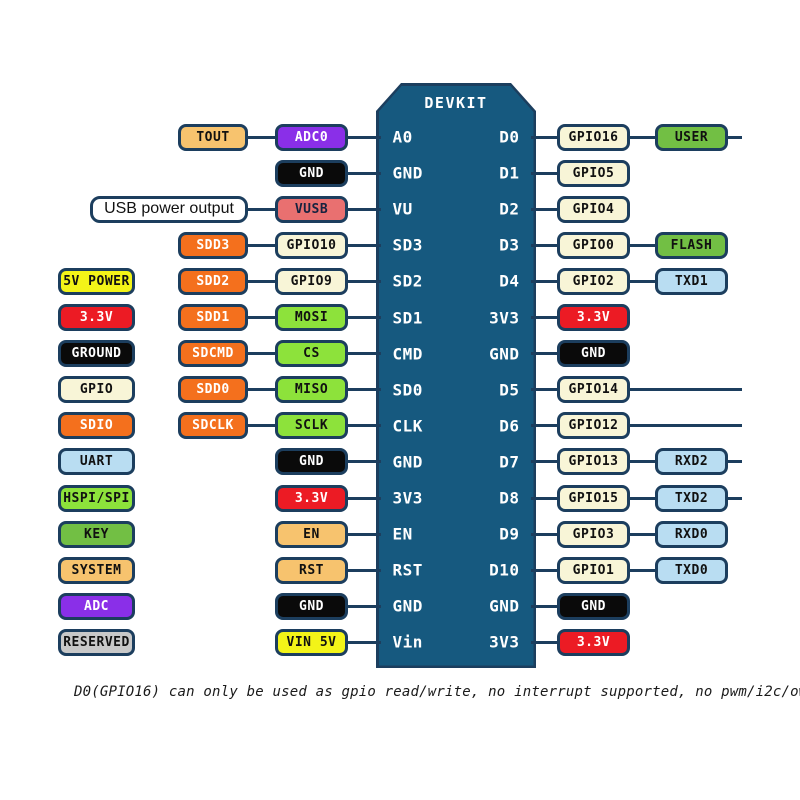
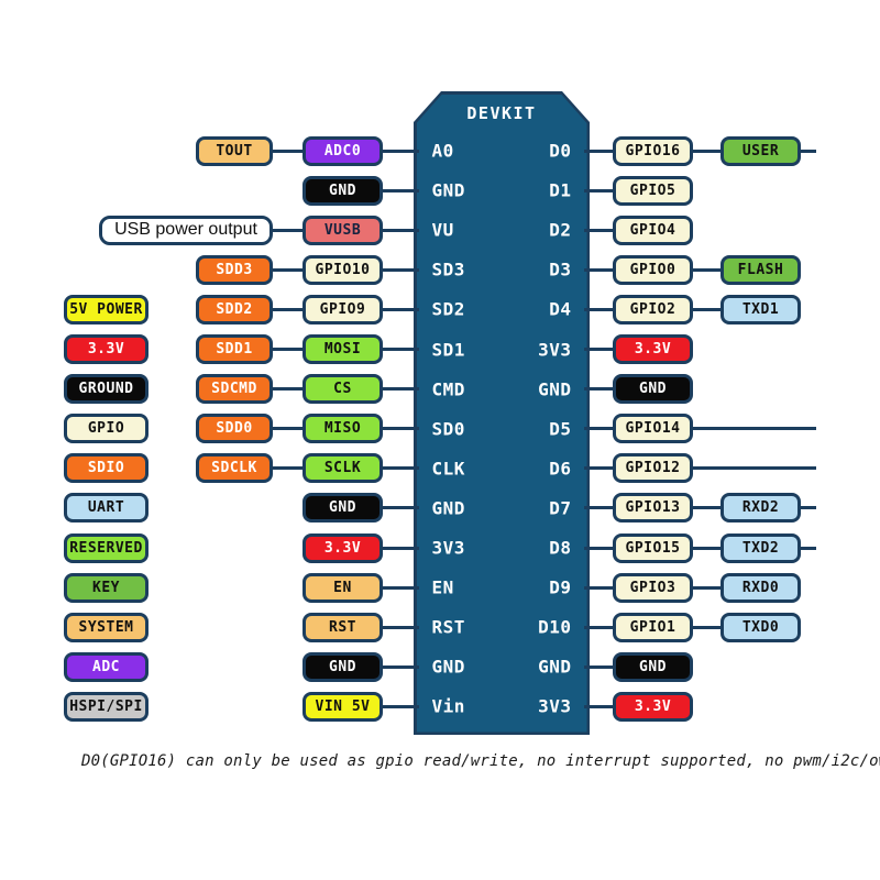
  DEVKIT
  A0
  GND
  VU
  SD3
  SD2
  SD1
  CMD
  SD0
  CLK
  GND
  3V3
  EN
  RST
  GND
  Vin
  D0
  D1
  D2
  D3
  D4
  3V3
  GND
  D5
  D6
  D7
  D8
  D9
  D10
  GND
  3V3
  TOUT
  ADC0
  GND
  USB power output
  VUSB
  SDD3
  GPIO10
  SDD2
  GPIO9
  SDD1
  MOSI
  SDCMD
  CS
  SDD0
  MISO
  SDCLK
  SCLK
  GND
  3.3V
  EN
  RST
  GND
  VIN 5V
  GPIO16
  USER
  GPIO5
  GPIO4
  GPIO0
  FLASH
  GPIO2
  TXD1
  3.3V
  GND
  GPIO14
  GPIO12
  GPIO13
  RXD2
  GPIO15
  TXD2
  GPIO3
  RXD0
  GPIO1
  TXD0
  GND
  3.3V
  5V POWER
  3.3V
  GROUND
  GPIO
  SDIO
  UART
- HSPI/SPI
+ RESERVED
  KEY
  SYSTEM
  ADC
- RESERVED
+ HSPI/SPI
  D0(GPIO16) can only be used as gpio read/write, no interrupt supported, no pwm/i2c/o
